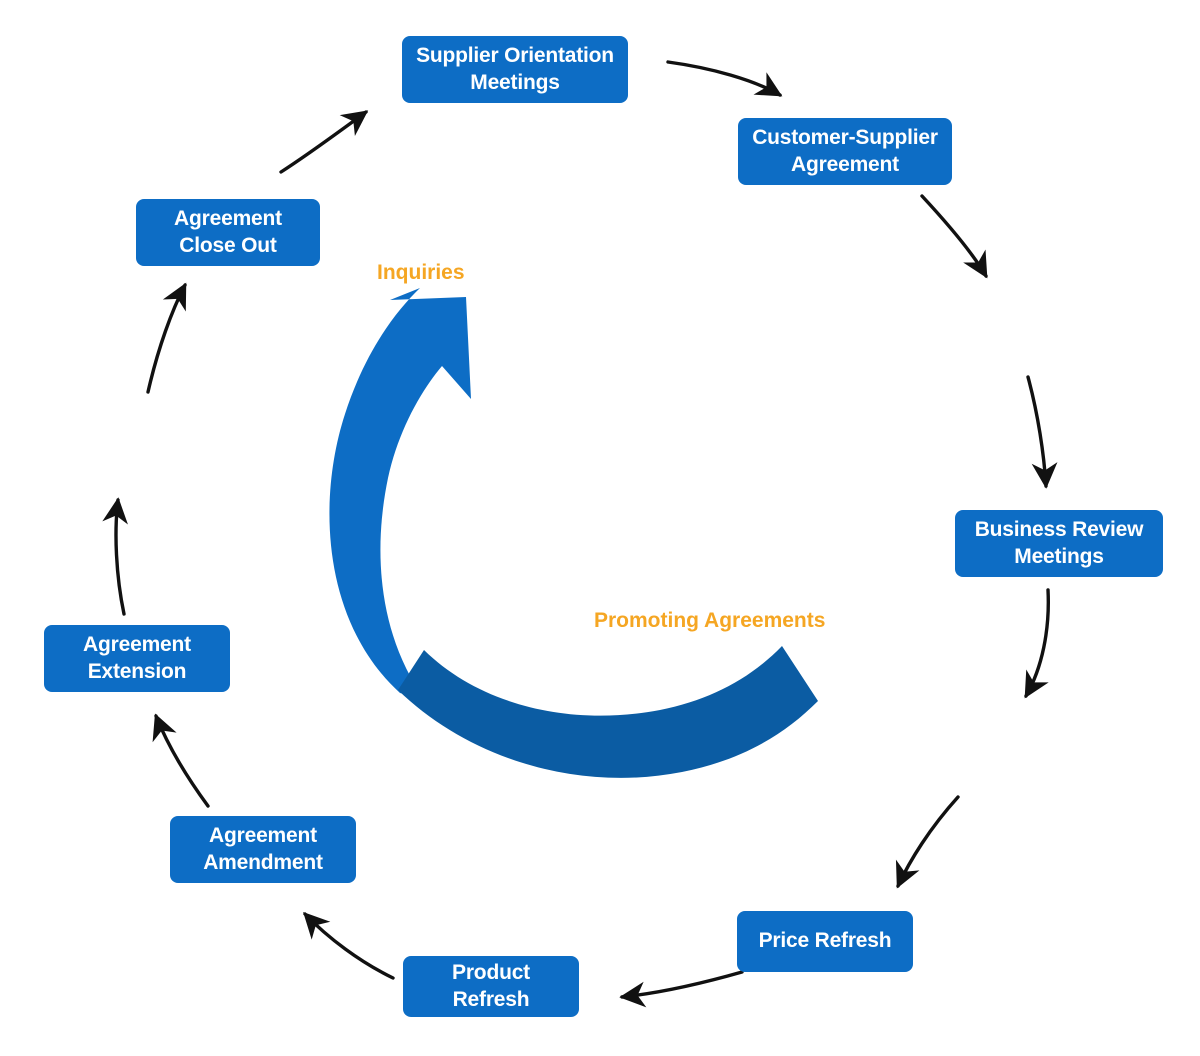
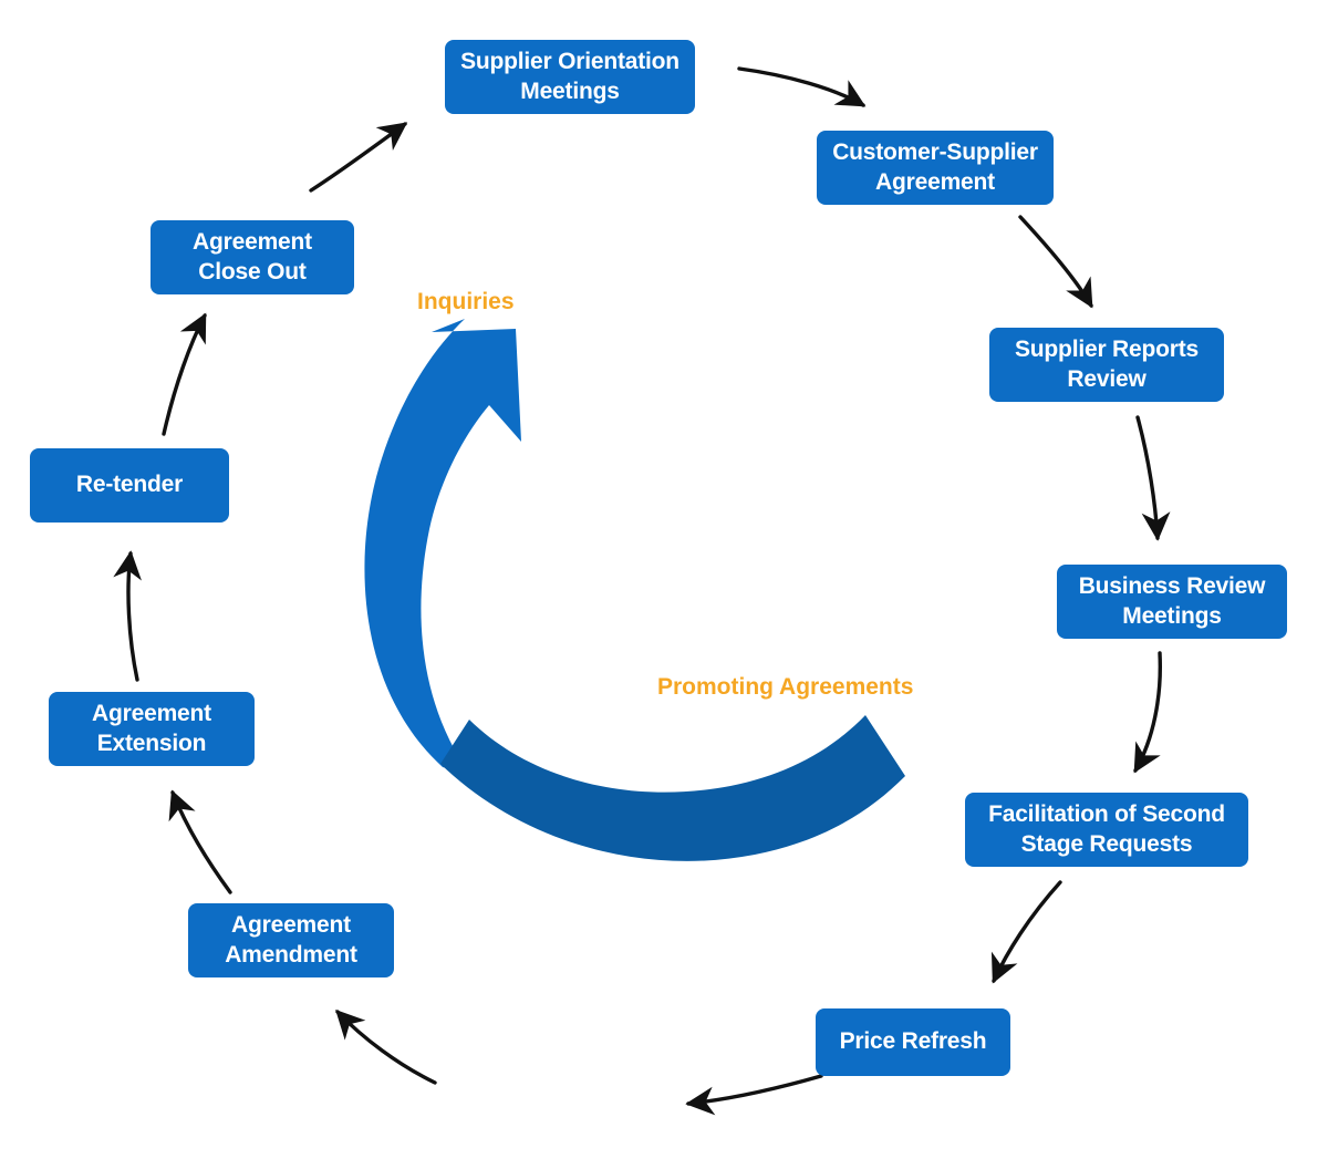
  Supplier Orientation
  Meetings
  Customer-Supplier
  Agreement
+ Supplier Reports
+ Review
  Business Review
  Meetings
+ Facilitation of Second
+ Stage Requests
  Price Refresh
- Product Refresh
  Agreement
  Amendment
  Agreement
  Extension
+ Re-tender
  Agreement
  Close Out
  Inquiries
  Promoting Agreements
